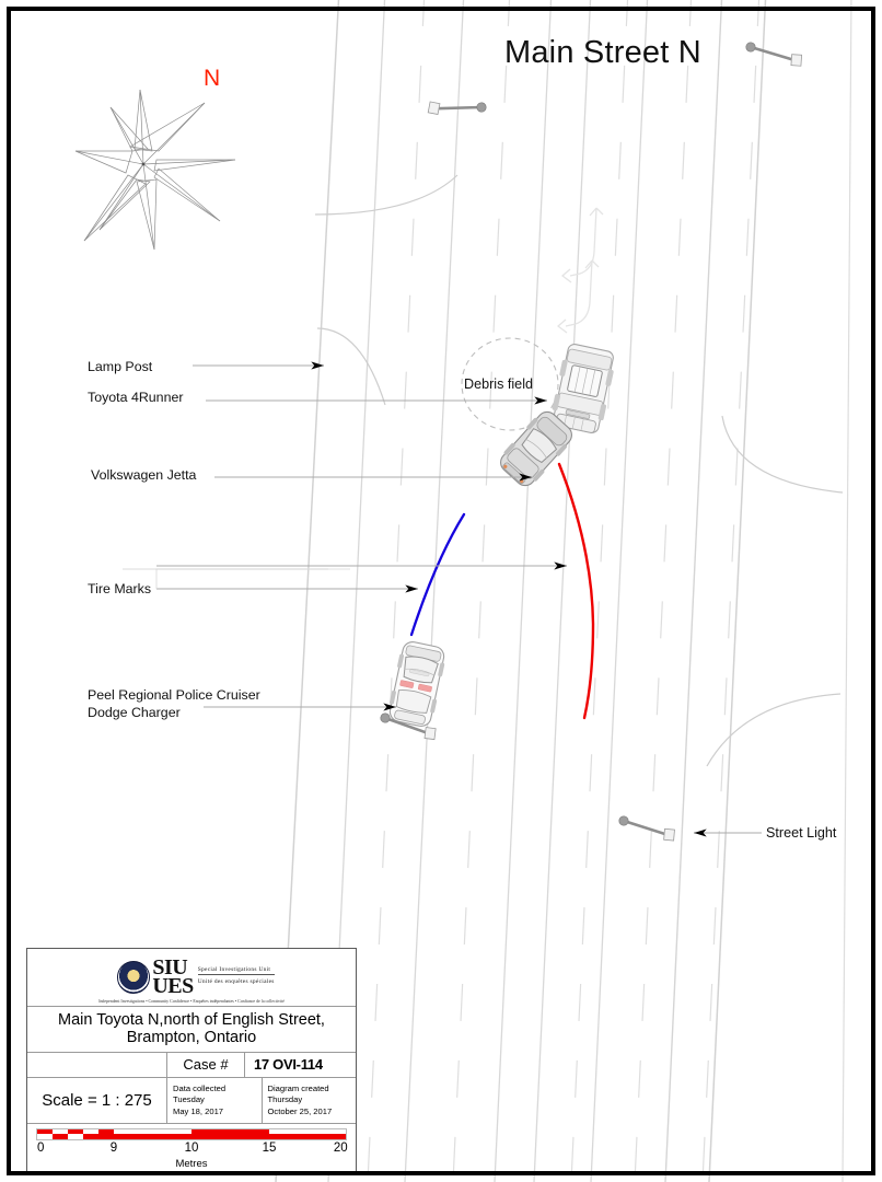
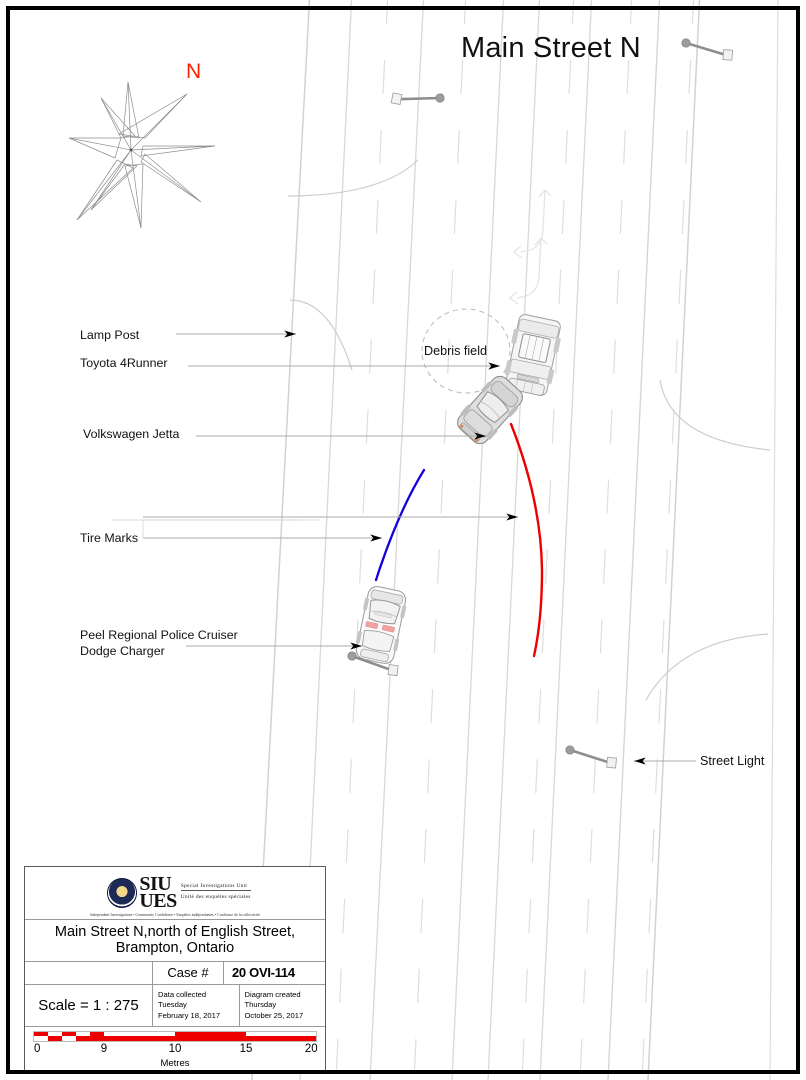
  Main Street N
  N
  Lamp Post
  Toyota 4Runner
  Volkswagen Jetta
  Tire Marks
  Peel Regional Police Cruiser
  Dodge Charger
  Debris field
  Street Light
  SIU
  UES
- Main Toyota N,north of English Street,
+ Main Street N,north of English Street,
  Brampton, Ontario
  Case #
- 17 OVI-114
+ 20 OVI-114
  Scale = 1 : 275
  Data collected Tuesday
- May 18, 2017
+ February 18, 2017
  Diagram created Thursday
  October 25, 2017
  0
  9
  10
  15
  20
  Metres
